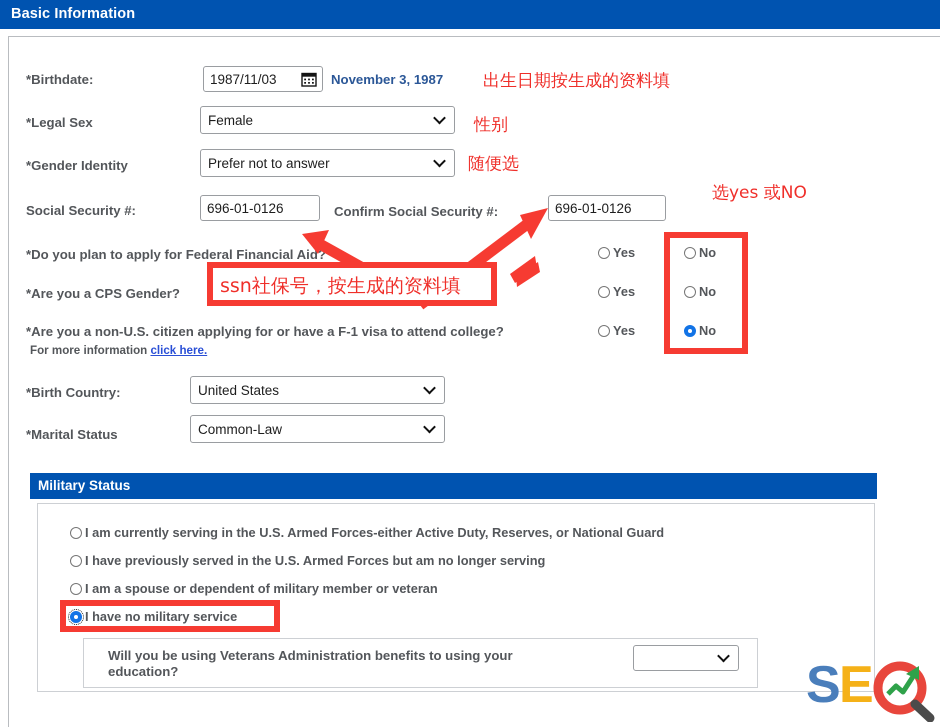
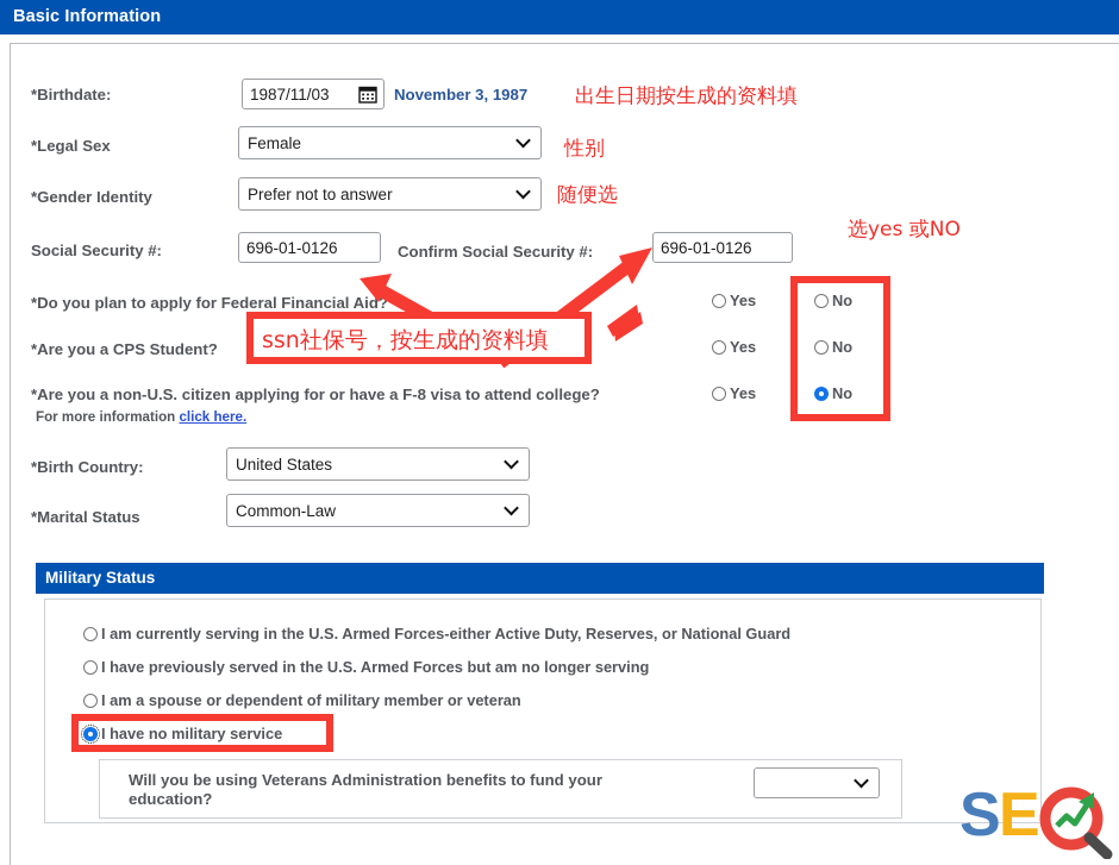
  Basic Information
  *Birthdate:
  1987/11/03
  November 3, 1987
  *Legal Sex
  Female
  *Gender Identity
  Prefer not to answer
  Social Security #:
  696-01-0126
  Confirm Social Security #:
  696-01-0126
  *Do you plan to apply for Federal Financial Aid?
  Yes
  No
- *Are you a CPS Gender?
+ *Are you a CPS Student?
  Yes
  No
- *Are you a non-U.S. citizen applying for or have a F-1 visa to attend college?
+ *Are you a non-U.S. citizen applying for or have a F-8 visa to attend college?
  For more information click here.
  Yes
  No
  *Birth Country:
  United States
  *Marital Status
  Common-Law
  Military Status
  I am currently serving in the U.S. Armed Forces-either Active Duty, Reserves, or National Guard
  I have previously served in the U.S. Armed Forces but am no longer serving
  I am a spouse or dependent of military member or veteran
  I have no military service
- Will you be using Veterans Administration benefits to using your education?
+ Will you be using Veterans Administration benefits to fund your education?
  ssn社保号，按生成的资料填
  出生日期按生成的资料填
  性别
  随便选
  选yes 或NO
  S
  E
